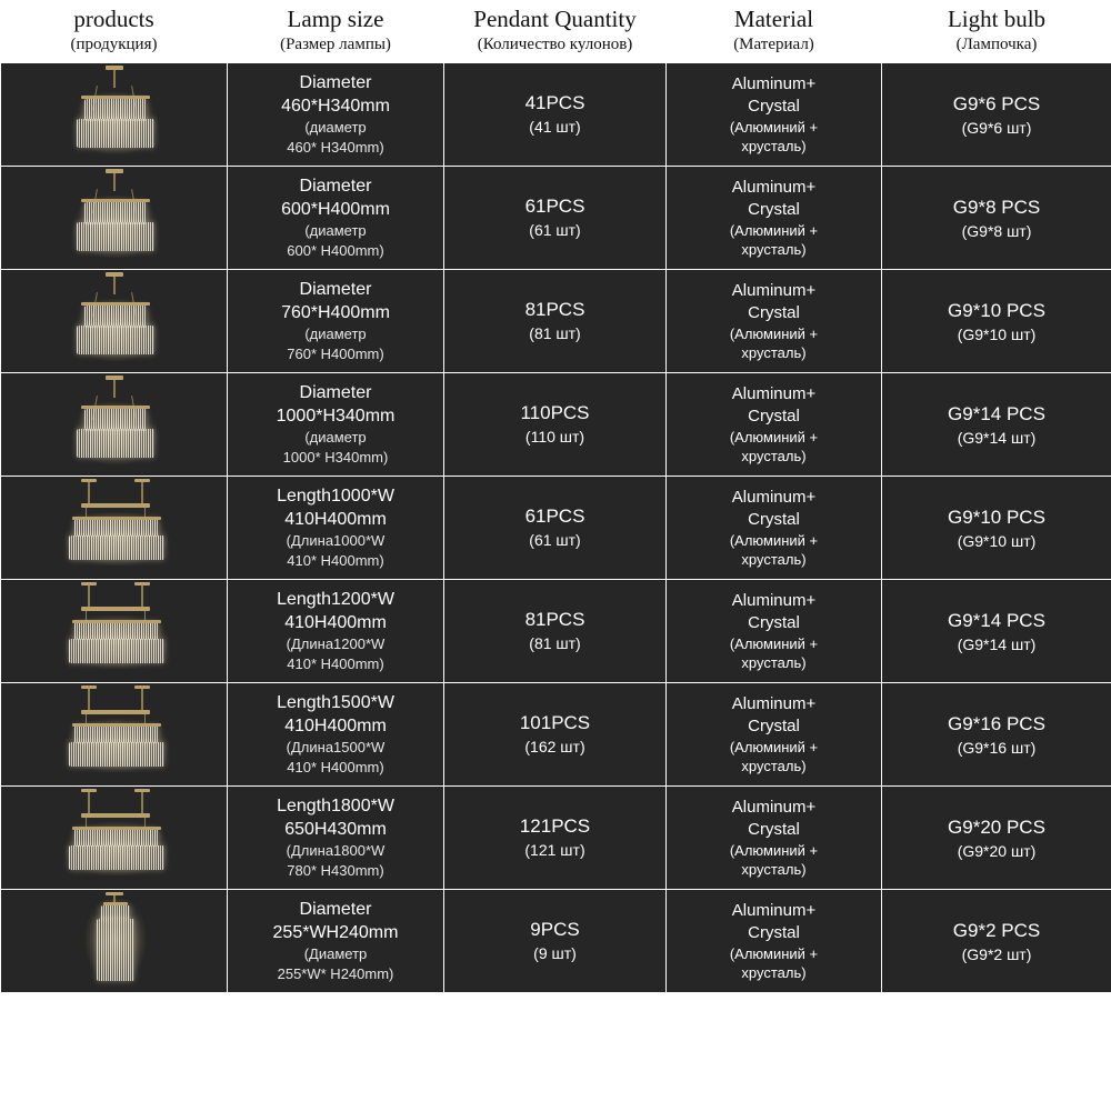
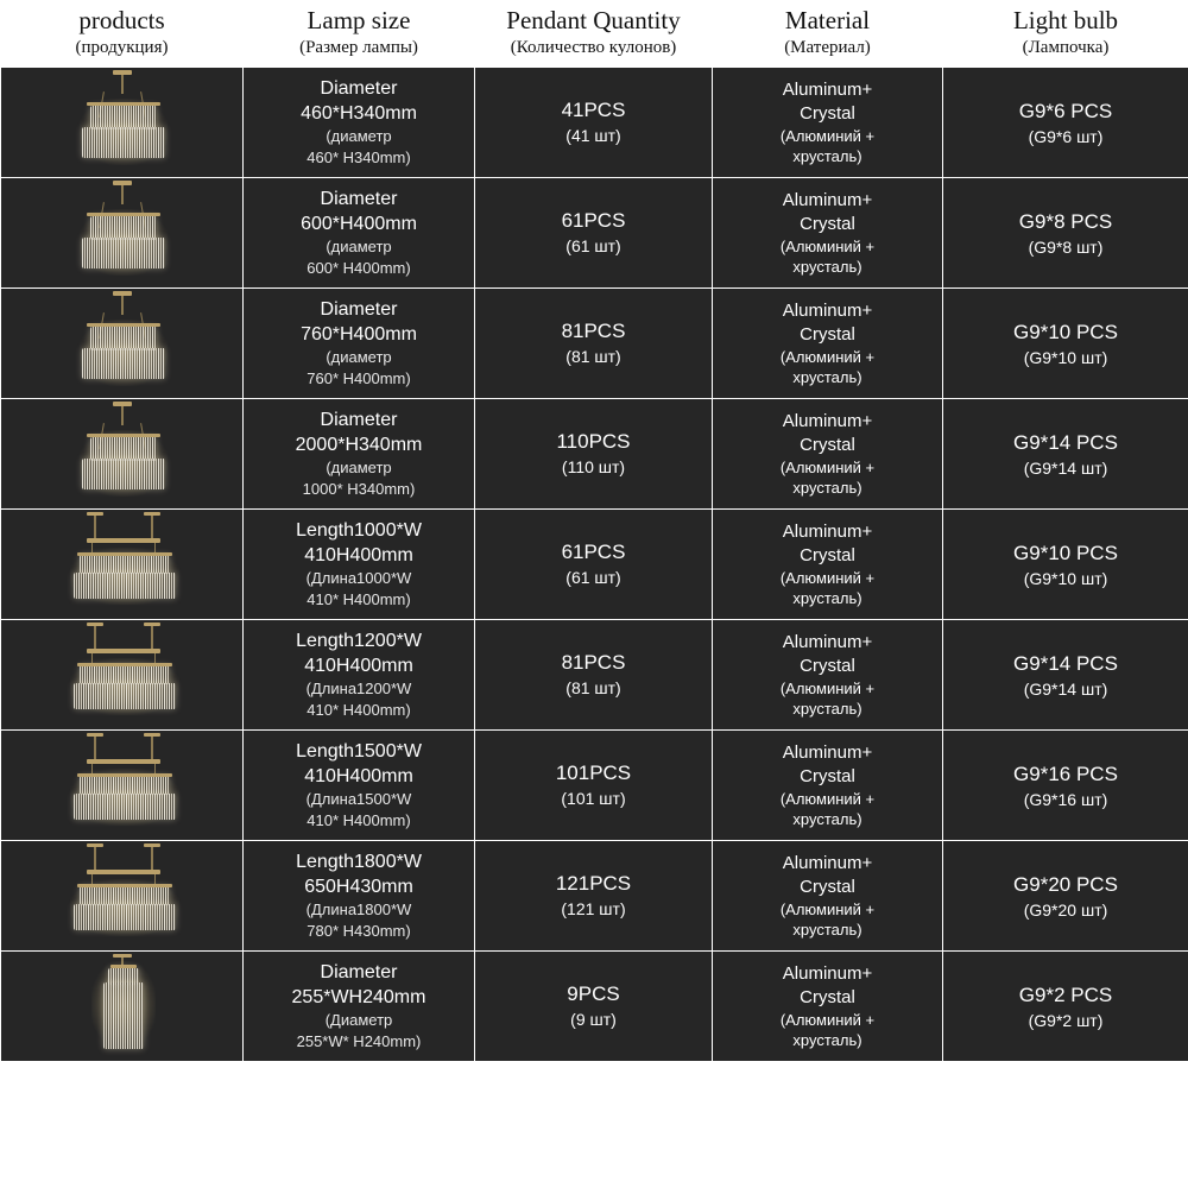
  products (продукция)	Lamp size (Размер лампы)	Pendant Quantity (Количество кулонов)	Material (Материал)	Light bulb (Лампочка)
  	Diameter460*H340mm(диаметр460* H340mm)	41PCS(41 шт)	Aluminum+Crystal(Алюминий +хрусталь)	G9*6 PCS(G9*6 шт)
  	Diameter600*H400mm(диаметр600* H400mm)	61PCS(61 шт)	Aluminum+Crystal(Алюминий +хрусталь)	G9*8 PCS(G9*8 шт)
  	Diameter760*H400mm(диаметр760* H400mm)	81PCS(81 шт)	Aluminum+Crystal(Алюминий +хрусталь)	G9*10 PCS(G9*10 шт)
- 	Diameter1000*H340mm(диаметр1000* H340mm)	110PCS(110 шт)	Aluminum+Crystal(Алюминий +хрусталь)	G9*14 PCS(G9*14 шт)
+ 	Diameter2000*H340mm(диаметр1000* H340mm)	110PCS(110 шт)	Aluminum+Crystal(Алюминий +хрусталь)	G9*14 PCS(G9*14 шт)
  	Length1000*W410H400mm(Длина1000*W410* H400mm)	61PCS(61 шт)	Aluminum+Crystal(Алюминий +хрусталь)	G9*10 PCS(G9*10 шт)
  	Length1200*W410H400mm(Длина1200*W410* H400mm)	81PCS(81 шт)	Aluminum+Crystal(Алюминий +хрусталь)	G9*14 PCS(G9*14 шт)
- 	Length1500*W410H400mm(Длина1500*W410* H400mm)	101PCS(162 шт)	Aluminum+Crystal(Алюминий +хрусталь)	G9*16 PCS(G9*16 шт)
+ 	Length1500*W410H400mm(Длина1500*W410* H400mm)	101PCS(101 шт)	Aluminum+Crystal(Алюминий +хрусталь)	G9*16 PCS(G9*16 шт)
  	Length1800*W650H430mm(Длина1800*W780* H430mm)	121PCS(121 шт)	Aluminum+Crystal(Алюминий +хрусталь)	G9*20 PCS(G9*20 шт)
  	Diameter255*WH240mm(Диаметр255*W* H240mm)	9PCS(9 шт)	Aluminum+Crystal(Алюминий +хрусталь)	G9*2 PCS(G9*2 шт)
